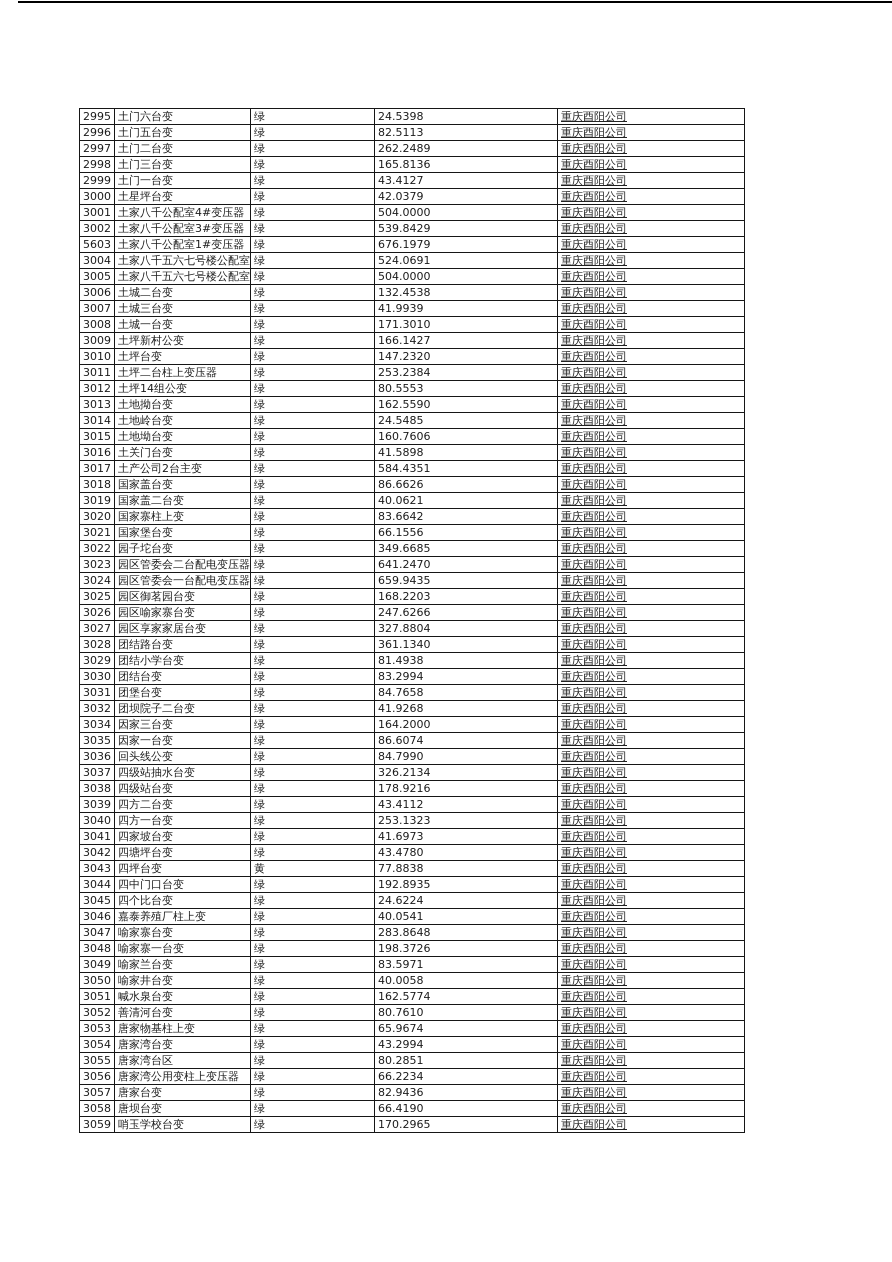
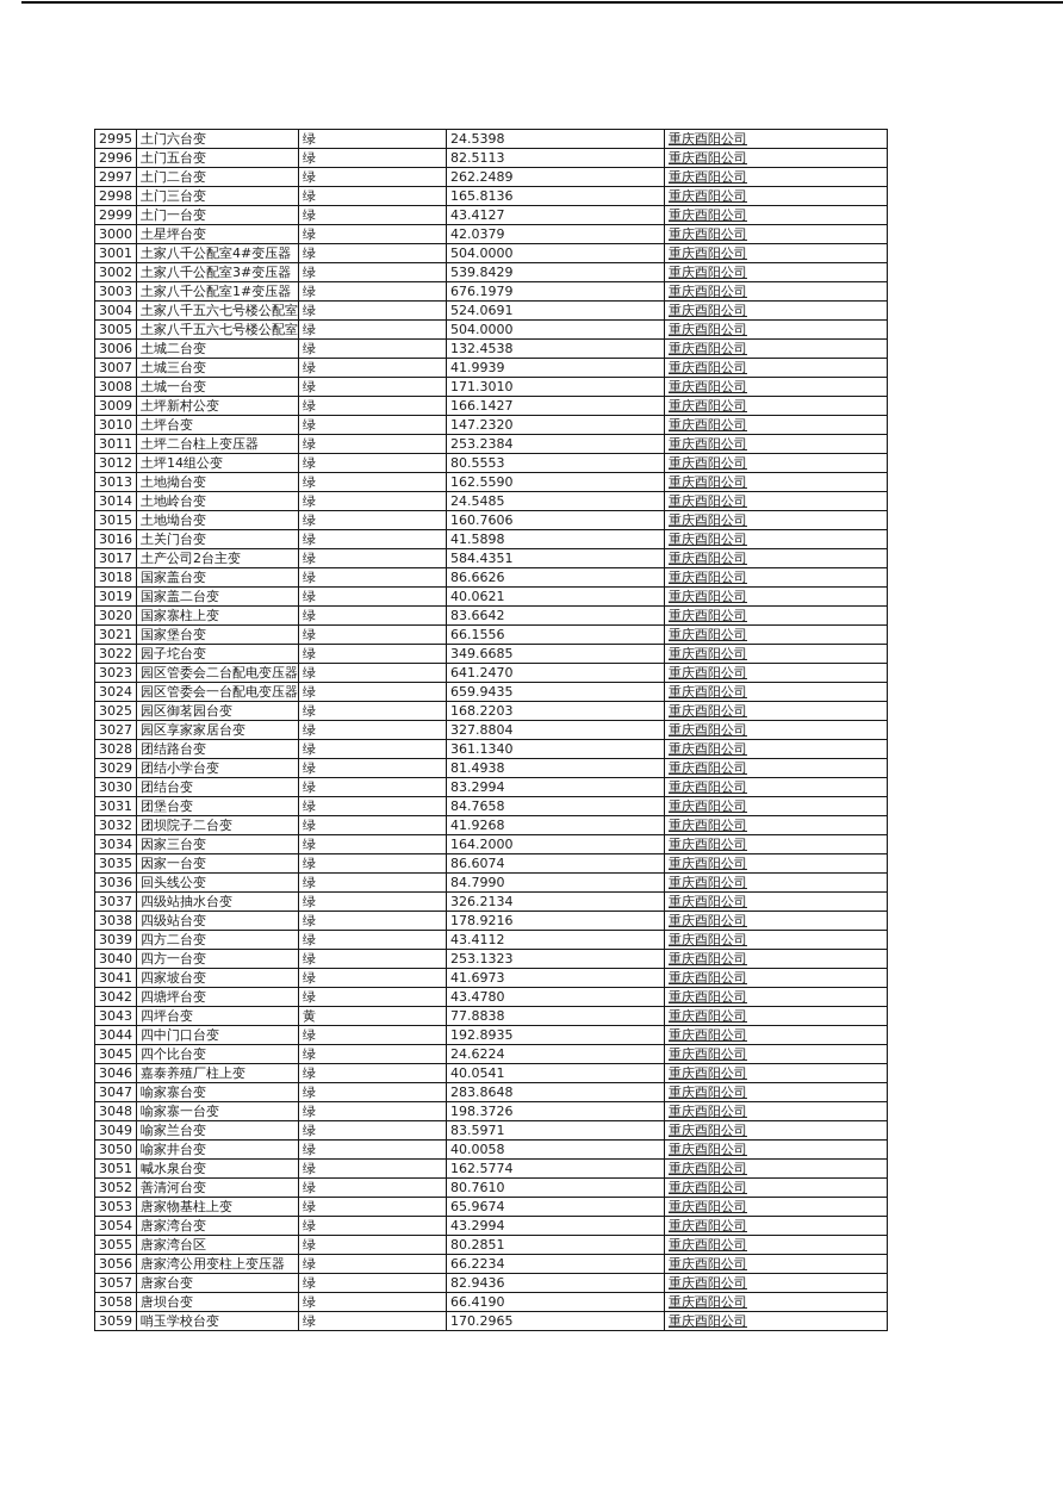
  2995	土门六台变	绿	24.5398	重庆酉阳公司
  2996	土门五台变	绿	82.5113	重庆酉阳公司
  2997	土门二台变	绿	262.2489	重庆酉阳公司
  2998	土门三台变	绿	165.8136	重庆酉阳公司
  2999	土门一台变	绿	43.4127	重庆酉阳公司
  3000	土星坪台变	绿	42.0379	重庆酉阳公司
  3001	土家八千公配室4#变压器	绿	504.0000	重庆酉阳公司
  3002	土家八千公配室3#变压器	绿	539.8429	重庆酉阳公司
- 5603	土家八千公配室1#变压器	绿	676.1979	重庆酉阳公司
+ 3003	土家八千公配室1#变压器	绿	676.1979	重庆酉阳公司
  3004	土家八千五六七号楼公配室	绿	524.0691	重庆酉阳公司
  3005	土家八千五六七号楼公配室	绿	504.0000	重庆酉阳公司
  3006	土城二台变	绿	132.4538	重庆酉阳公司
  3007	土城三台变	绿	41.9939	重庆酉阳公司
  3008	土城一台变	绿	171.3010	重庆酉阳公司
  3009	土坪新村公变	绿	166.1427	重庆酉阳公司
  3010	土坪台变	绿	147.2320	重庆酉阳公司
  3011	土坪二台柱上变压器	绿	253.2384	重庆酉阳公司
  3012	土坪14组公变	绿	80.5553	重庆酉阳公司
  3013	土地拗台变	绿	162.5590	重庆酉阳公司
  3014	土地岭台变	绿	24.5485	重庆酉阳公司
  3015	土地坳台变	绿	160.7606	重庆酉阳公司
  3016	土关门台变	绿	41.5898	重庆酉阳公司
  3017	土产公司2台主变	绿	584.4351	重庆酉阳公司
  3018	国家盖台变	绿	86.6626	重庆酉阳公司
  3019	国家盖二台变	绿	40.0621	重庆酉阳公司
  3020	国家寨柱上变	绿	83.6642	重庆酉阳公司
  3021	国家堡台变	绿	66.1556	重庆酉阳公司
  3022	园子坨台变	绿	349.6685	重庆酉阳公司
  3023	园区管委会二台配电变压器	绿	641.2470	重庆酉阳公司
  3024	园区管委会一台配电变压器	绿	659.9435	重庆酉阳公司
  3025	园区御茗园台变	绿	168.2203	重庆酉阳公司
- 3026	园区喻家寨台变	绿	247.6266	重庆酉阳公司
  3027	园区享家家居台变	绿	327.8804	重庆酉阳公司
  3028	团结路台变	绿	361.1340	重庆酉阳公司
  3029	团结小学台变	绿	81.4938	重庆酉阳公司
  3030	团结台变	绿	83.2994	重庆酉阳公司
  3031	团堡台变	绿	84.7658	重庆酉阳公司
  3032	团坝院子二台变	绿	41.9268	重庆酉阳公司
  3034	因家三台变	绿	164.2000	重庆酉阳公司
  3035	因家一台变	绿	86.6074	重庆酉阳公司
  3036	回头线公变	绿	84.7990	重庆酉阳公司
  3037	四级站抽水台变	绿	326.2134	重庆酉阳公司
  3038	四级站台变	绿	178.9216	重庆酉阳公司
  3039	四方二台变	绿	43.4112	重庆酉阳公司
  3040	四方一台变	绿	253.1323	重庆酉阳公司
  3041	四家坡台变	绿	41.6973	重庆酉阳公司
  3042	四塘坪台变	绿	43.4780	重庆酉阳公司
  3043	四坪台变	黄	77.8838	重庆酉阳公司
  3044	四中门口台变	绿	192.8935	重庆酉阳公司
  3045	四个比台变	绿	24.6224	重庆酉阳公司
  3046	嘉泰养殖厂柱上变	绿	40.0541	重庆酉阳公司
  3047	喻家寨台变	绿	283.8648	重庆酉阳公司
  3048	喻家寨一台变	绿	198.3726	重庆酉阳公司
  3049	喻家兰台变	绿	83.5971	重庆酉阳公司
  3050	喻家井台变	绿	40.0058	重庆酉阳公司
  3051	喊水泉台变	绿	162.5774	重庆酉阳公司
  3052	善清河台变	绿	80.7610	重庆酉阳公司
  3053	唐家物基柱上变	绿	65.9674	重庆酉阳公司
  3054	唐家湾台变	绿	43.2994	重庆酉阳公司
  3055	唐家湾台区	绿	80.2851	重庆酉阳公司
  3056	唐家湾公用变柱上变压器	绿	66.2234	重庆酉阳公司
  3057	唐家台变	绿	82.9436	重庆酉阳公司
  3058	唐坝台变	绿	66.4190	重庆酉阳公司
  3059	哨玉学校台变	绿	170.2965	重庆酉阳公司
